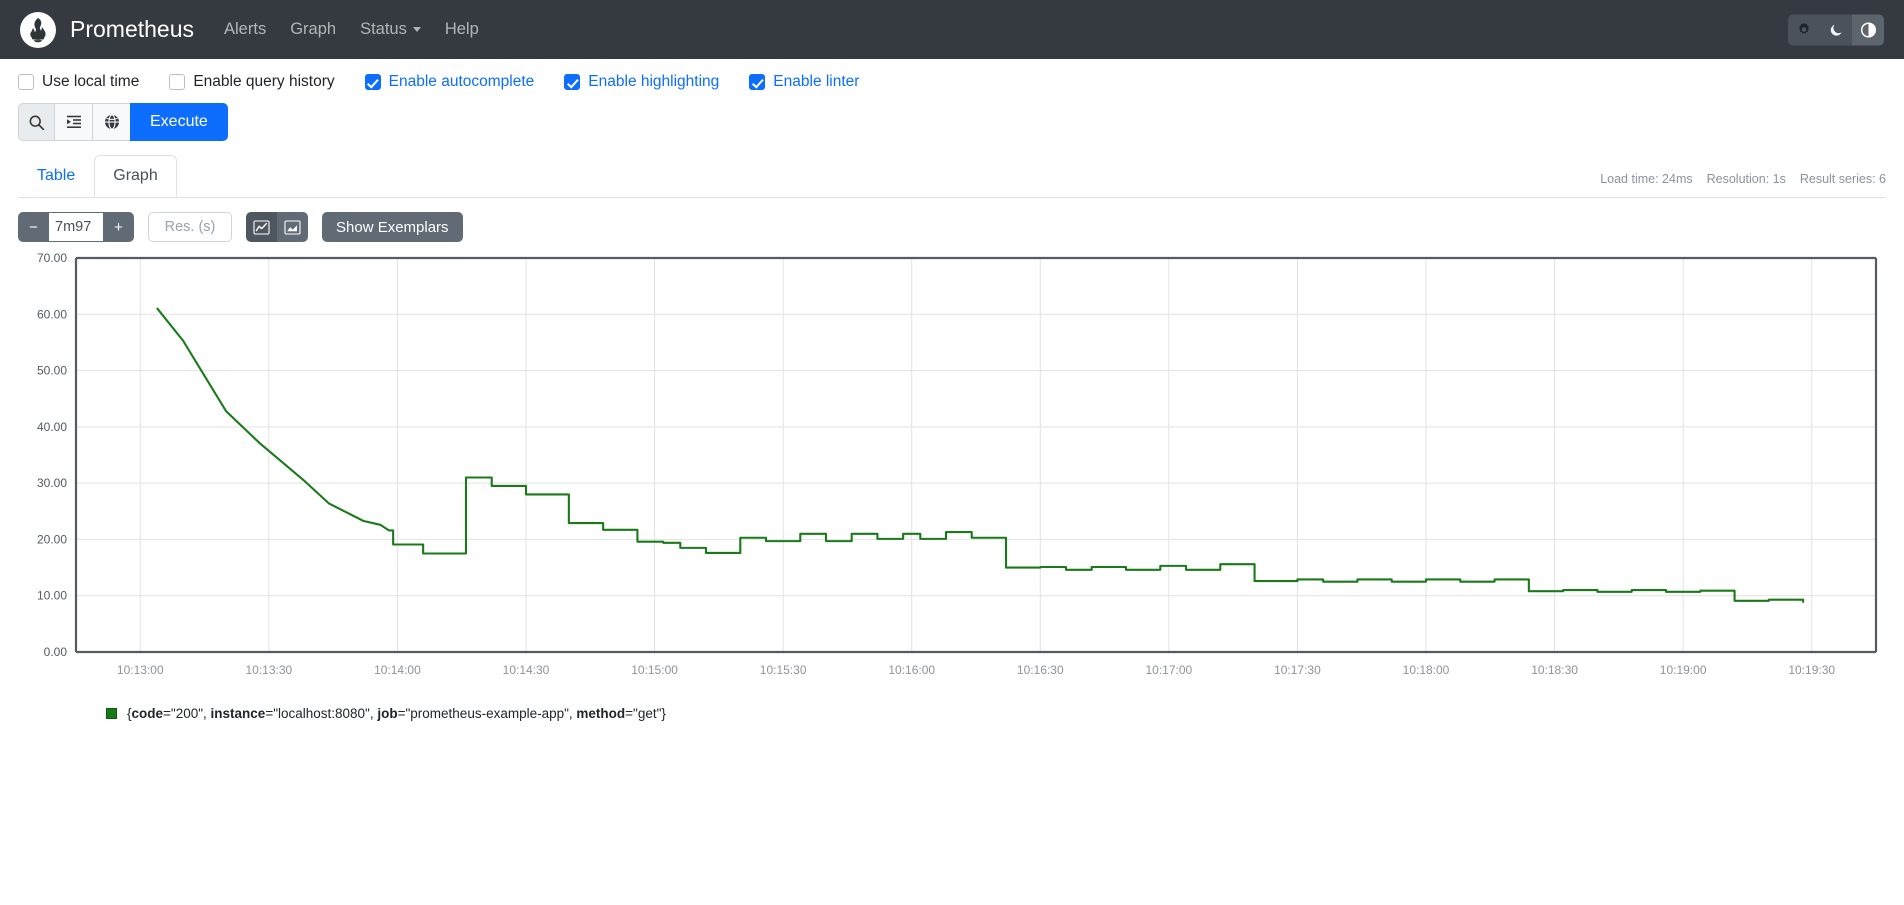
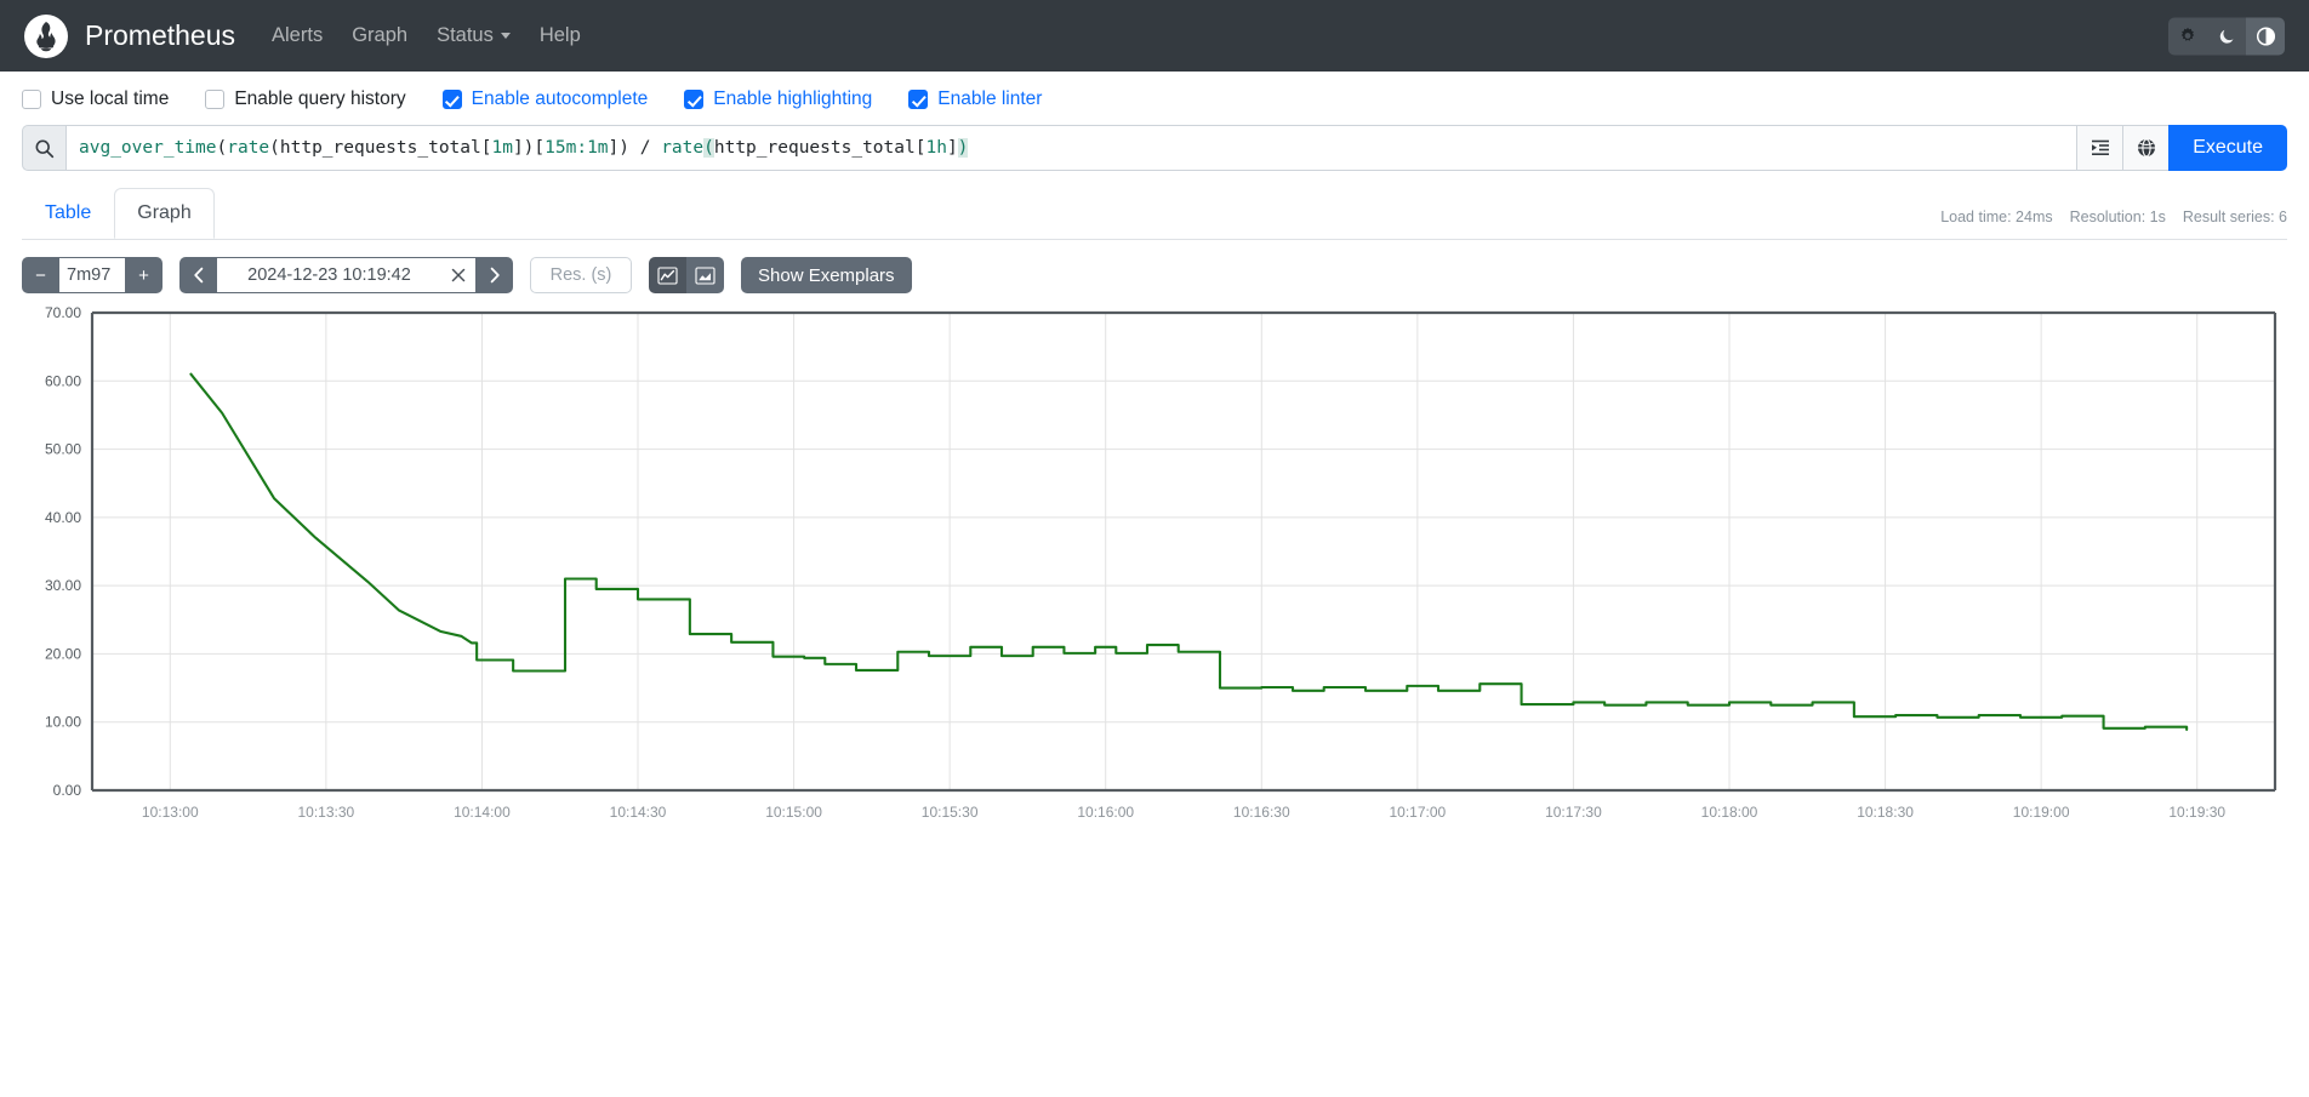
  Prometheus
  Alerts
  Graph
  Status
  Help
  Use local time
  Enable query history
  Enable autocomplete
  Enable highlighting
  Enable linter
+ avg_over_time(rate(http_requests_total[1m])[15m:1m]) / rate(http_requests_total[1h])
  Execute
  Table
  Graph
  Load time: 24ms
  Resolution: 1s
  Result series: 6
  −
  7m97
  +
+ 2024-12-23 10:19:42
  Res. (s)
  Show Exemplars
  0.00
  10.00
  20.00
  30.00
  40.00
  50.00
  60.00
  70.00
  10:13:00
  10:13:30
  10:14:00
  10:14:30
  10:15:00
  10:15:30
  10:16:00
  10:16:30
  10:17:00
  10:17:30
  10:18:00
  10:18:30
  10:19:00
  10:19:30
- {code="200", instance="localhost:8080", job="prometheus-example-app", method="get"}
